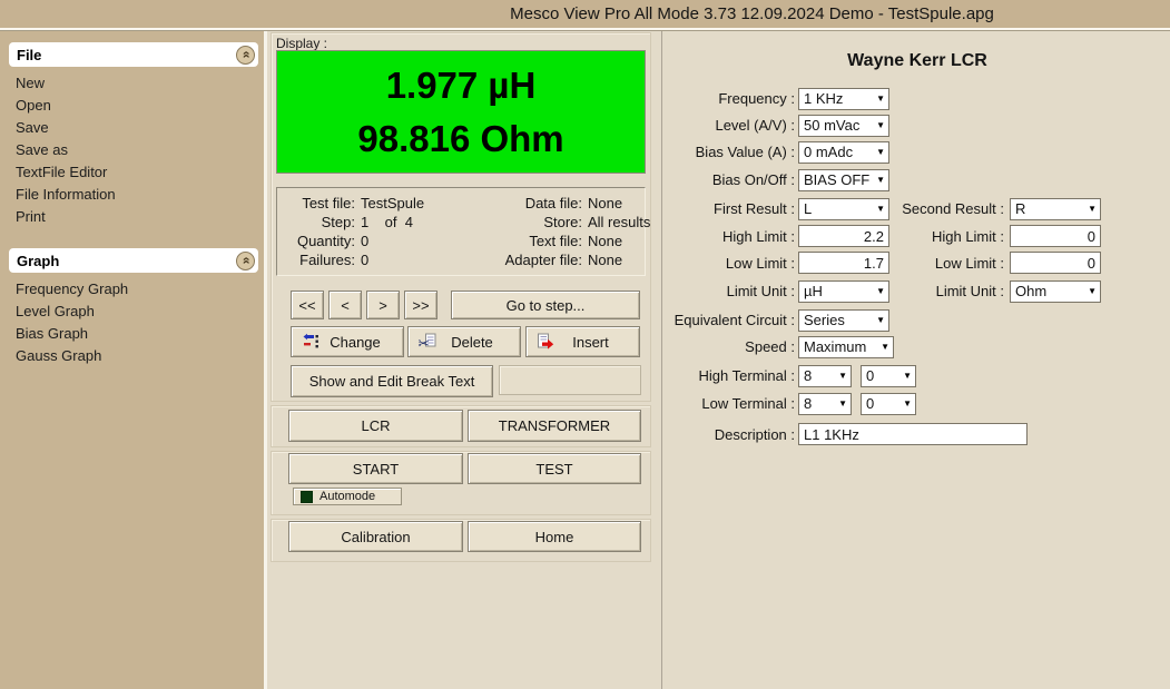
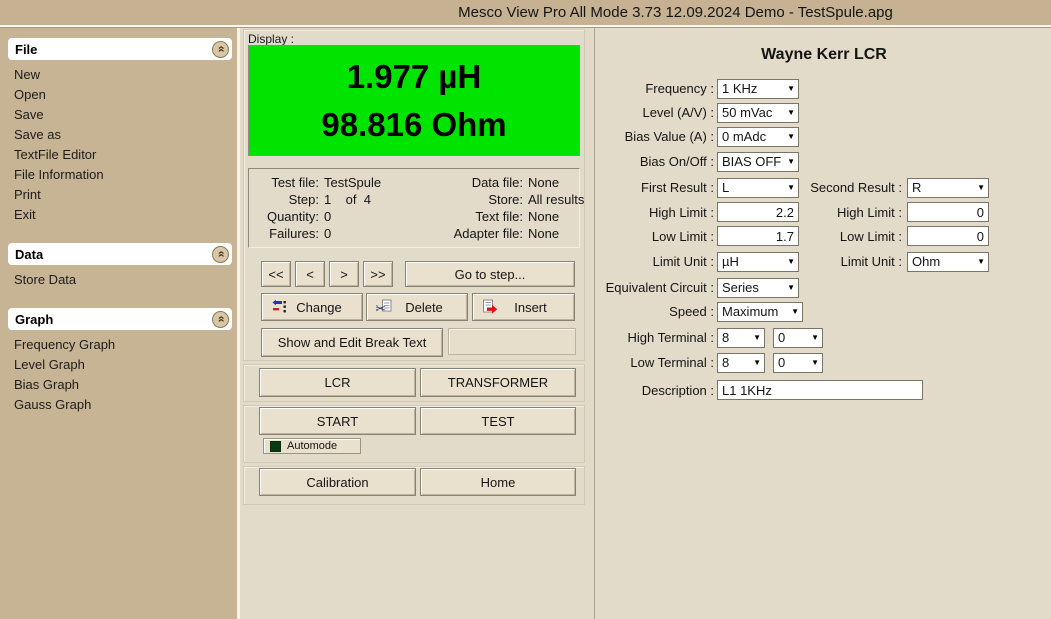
  Mesco View Pro All Mode 3.73 12.09.2024 Demo - TestSpule.apg
  File
  New
  Open
  Save
  Save as
  TextFile Editor
  File Information
  Print
+ Exit
+ Data
+ Store Data
  Graph
  Frequency Graph
  Level Graph
  Bias Graph
  Gauss Graph
  Display :
  1.977 µH
  98.816 Ohm
  Test file:
  TestSpule
  Data file:
  None
  Step:
  1 of 4
  Store:
  All results
  Quantity:
  0
  Text file:
  None
  Failures:
  0
  Adapter file:
  None
  <<
  <
  >
  >>
  Go to step...
  Change
  ✂
  Delete
  Insert
  Show and Edit Break Text
  LCR
  TRANSFORMER
  START
  TEST
  Automode
  Calibration
  Home
  Wayne Kerr LCR
  Frequency :
  1 KHz
  ▼
  Level (A/V) :
  50 mVac
  ▼
  Bias Value (A) :
  0 mAdc
  ▼
  Bias On/Off :
  BIAS OFF
  ▼
  First Result :
  L
  ▼
  Second Result :
  R
  ▼
  High Limit :
  2.2
  High Limit :
  0
  Low Limit :
  1.7
  Low Limit :
  0
  Limit Unit :
  µH
  ▼
  Limit Unit :
  Ohm
  ▼
  Equivalent Circuit :
  Series
  ▼
  Speed :
  Maximum
  ▼
  High Terminal :
  8
  ▼
  0
  ▼
  Low Terminal :
  8
  ▼
  0
  ▼
  Description :
  L1 1KHz
